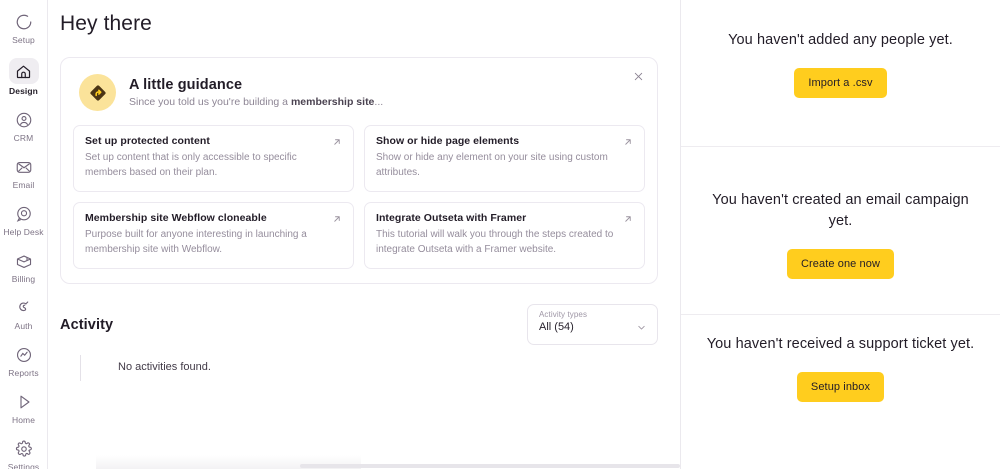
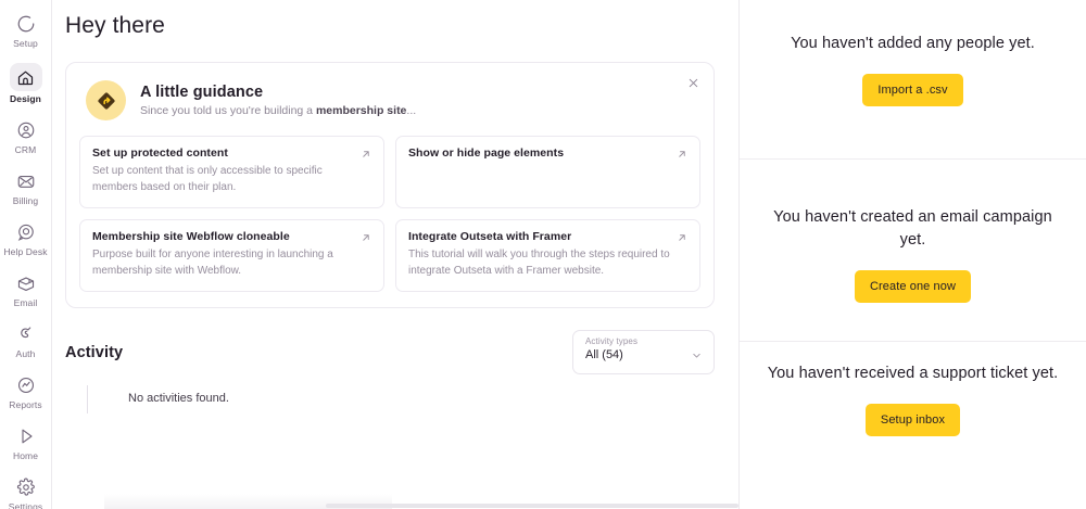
  Setup
  Design
  CRM
- Email
+ Billing
  Help Desk
- Billing
+ Email
  Auth
  Reports
  Home
  Settings
  Hey there
  A little guidance
  Since you told us you're building a membership site...
  Set up protected content
  Set up content that is only accessible to specific members based on their plan.
  Show or hide page elements
- Show or hide any element on your site using custom attributes.
  Membership site Webflow cloneable
  Purpose built for anyone interesting in launching a membership site with Webflow.
  Integrate Outseta with Framer
- This tutorial will walk you through the steps created to integrate Outseta with a Framer website.
+ This tutorial will walk you through the steps required to integrate Outseta with a Framer website.
  Activity
  Activity types
  All (54)
  No activities found.
  You haven't added any people yet.
  Import a .csv
  You haven't created an email campaign yet.
  Create one now
  You haven't received a support ticket yet.
  Setup inbox
